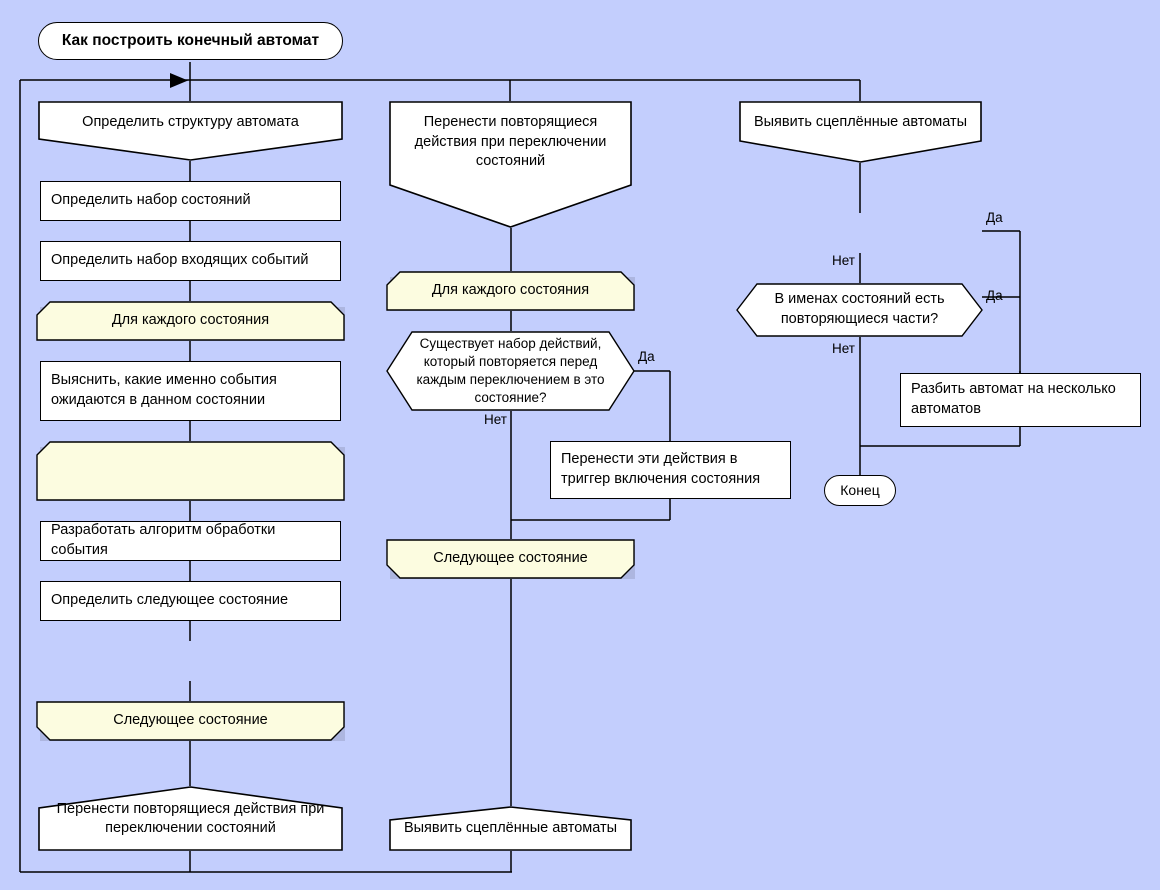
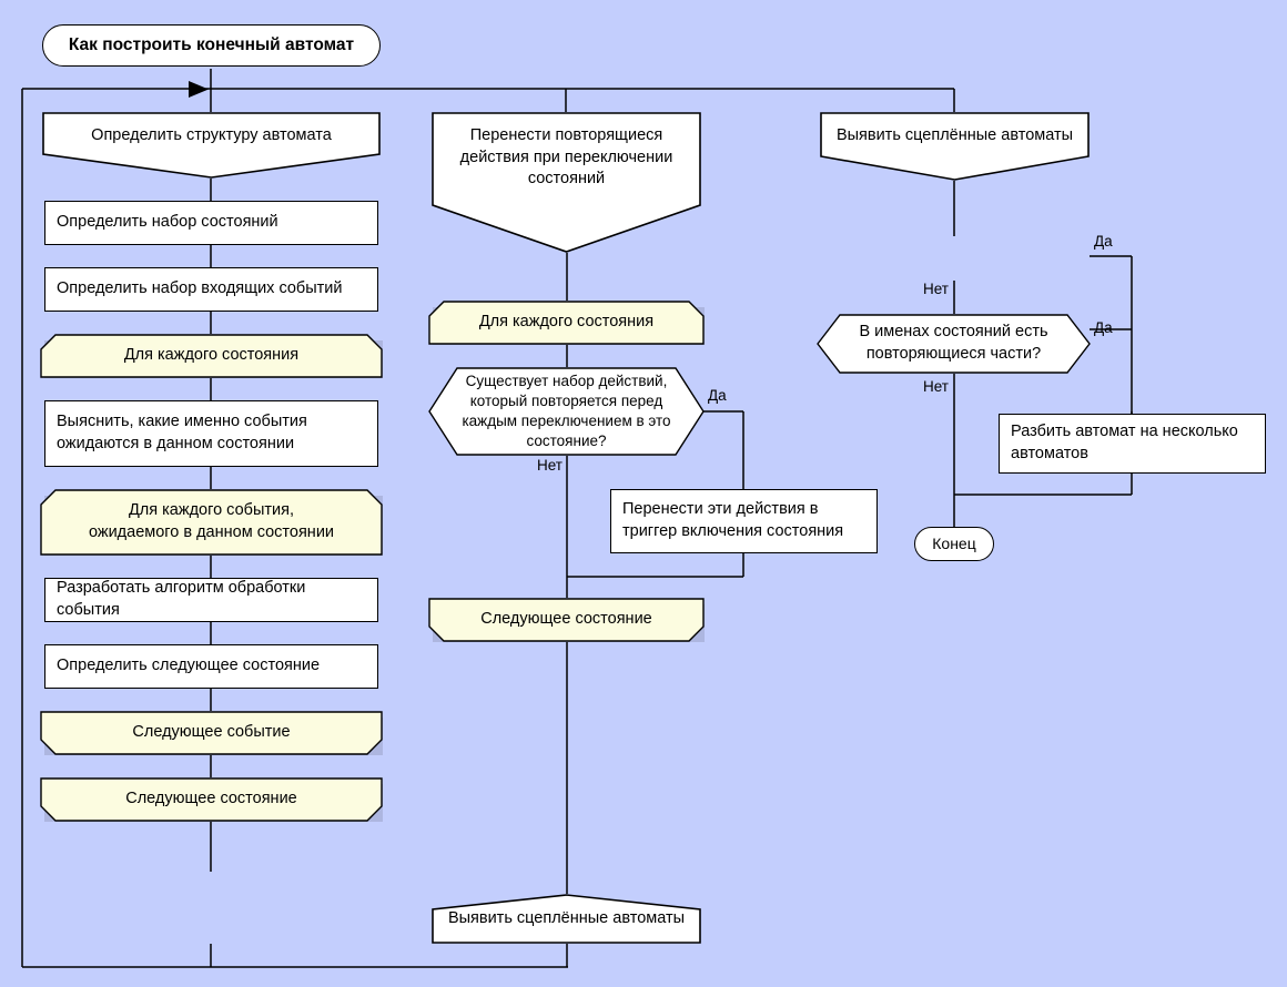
  Как построить конечный автомат
  Определить структуру автомата
  Определить набор состояний
  Определить набор входящих событий
  Для каждого состояния
  Выяснить, какие именно события
  ожидаются в данном состоянии
+ Для каждого события,
+ ожидаемого в данном состоянии
  Разработать алгоритм обработки события
  Определить следующее состояние
+ Следующее событие
  Следующее состояние
- Перенести повторящиеся действия при
- переключении состояний
  Перенести повторящиеся
  действия при переключении
  состояний
  Для каждого состояния
  Существует набор действий,
  который повторяется перед
  каждым переключением в это
  состояние?
  Да
  Нет
  Перенести эти действия в
  триггер включения состояния
  Следующее состояние
  Выявить сцеплённые автоматы
  Выявить сцеплённые автоматы
  Да
  Нет
  В именах состояний есть
  повторяющиеся части?
  Да
  Нет
  Разбить автомат на несколько
  автоматов
  Конец
